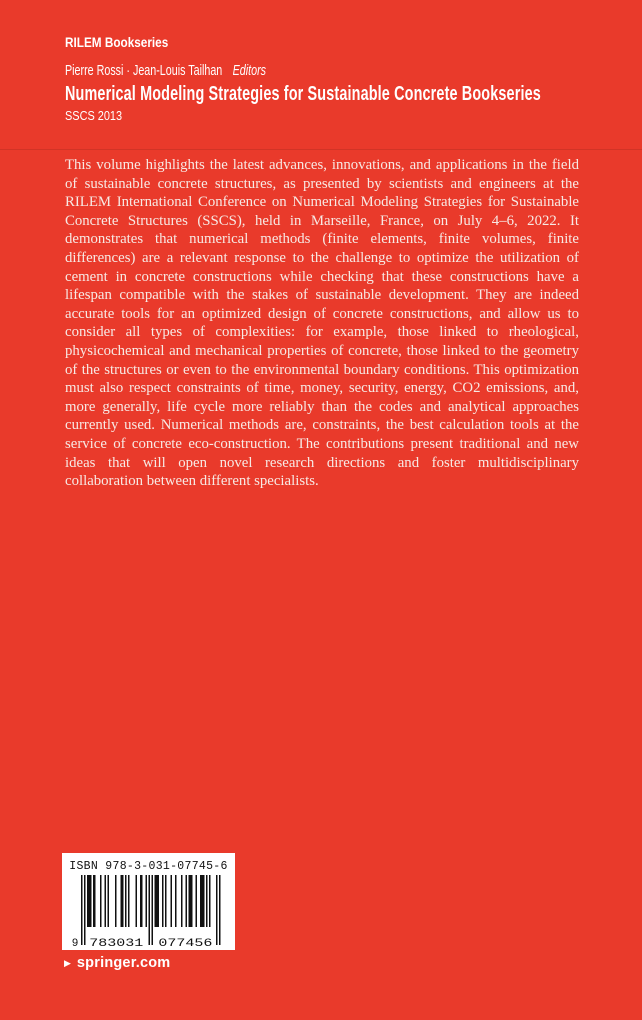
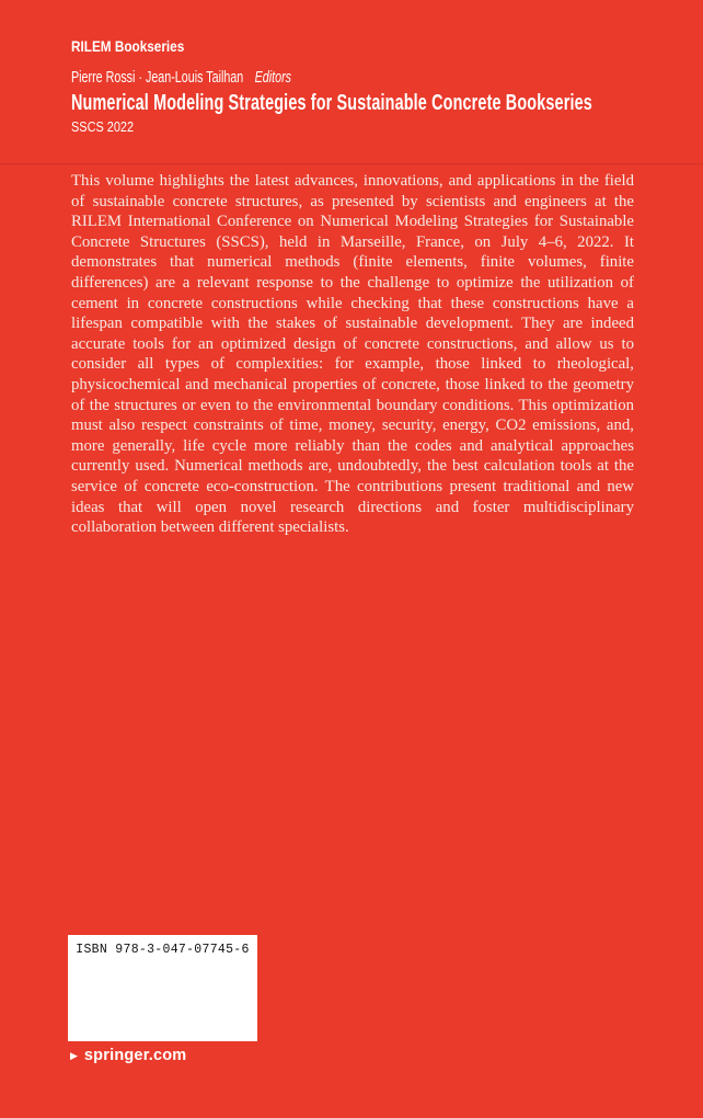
  RILEM Bookseries
  Pierre Rossi · Jean-Louis Tailhan Editors
  Numerical Modeling Strategies for Sustainable Concrete Bookseries
- SSCS 2013
+ SSCS 2022
- This volume highlights the latest advances, innovations, and applications in the field of sustainable concrete structures, as presented by scientists and engineers at the RILEM International Conference on Numerical Modeling Strategies for Sustainable Concrete Structures (SSCS), held in Marseille, France, on July 4–6, 2022. It demonstrates that numerical methods (finite elements, finite volumes, finite differences) are a relevant response to the challenge to optimize the utilization of cement in concrete constructions while checking that these constructions have a lifespan compatible with the stakes of sustainable development. They are indeed accurate tools for an optimized design of concrete constructions, and allow us to consider all types of complexities: for example, those linked to rheological, physicochemical and mechanical properties of concrete, those linked to the geometry of the structures or even to the environmental boundary conditions. This optimization must also respect constraints of time, money, security, energy, CO2 emissions, and, more generally, life cycle more reliably than the codes and analytical approaches currently used. Numerical methods are, constraints, the best calculation tools at the service of concrete eco-construction. The contributions present traditional and new ideas that will open novel research directions and foster multidisciplinary collaboration between different specialists.
+ This volume highlights the latest advances, innovations, and applications in the field of sustainable concrete structures, as presented by scientists and engineers at the RILEM International Conference on Numerical Modeling Strategies for Sustainable Concrete Structures (SSCS), held in Marseille, France, on July 4–6, 2022. It demonstrates that numerical methods (finite elements, finite volumes, finite differences) are a relevant response to the challenge to optimize the utilization of cement in concrete constructions while checking that these constructions have a lifespan compatible with the stakes of sustainable development. They are indeed accurate tools for an optimized design of concrete constructions, and allow us to consider all types of complexities: for example, those linked to rheological, physicochemical and mechanical properties of concrete, those linked to the geometry of the structures or even to the environmental boundary conditions. This optimization must also respect constraints of time, money, security, energy, CO2 emissions, and, more generally, life cycle more reliably than the codes and analytical approaches currently used. Numerical methods are, undoubtedly, the best calculation tools at the service of concrete eco-construction. The contributions present traditional and new ideas that will open novel research directions and foster multidisciplinary collaboration between different specialists.
- ISBN 978-3-031-07745-6
+ ISBN 978-3-047-07745-6
- 9
- 783031
- 077456
  ▶
  springer.com
